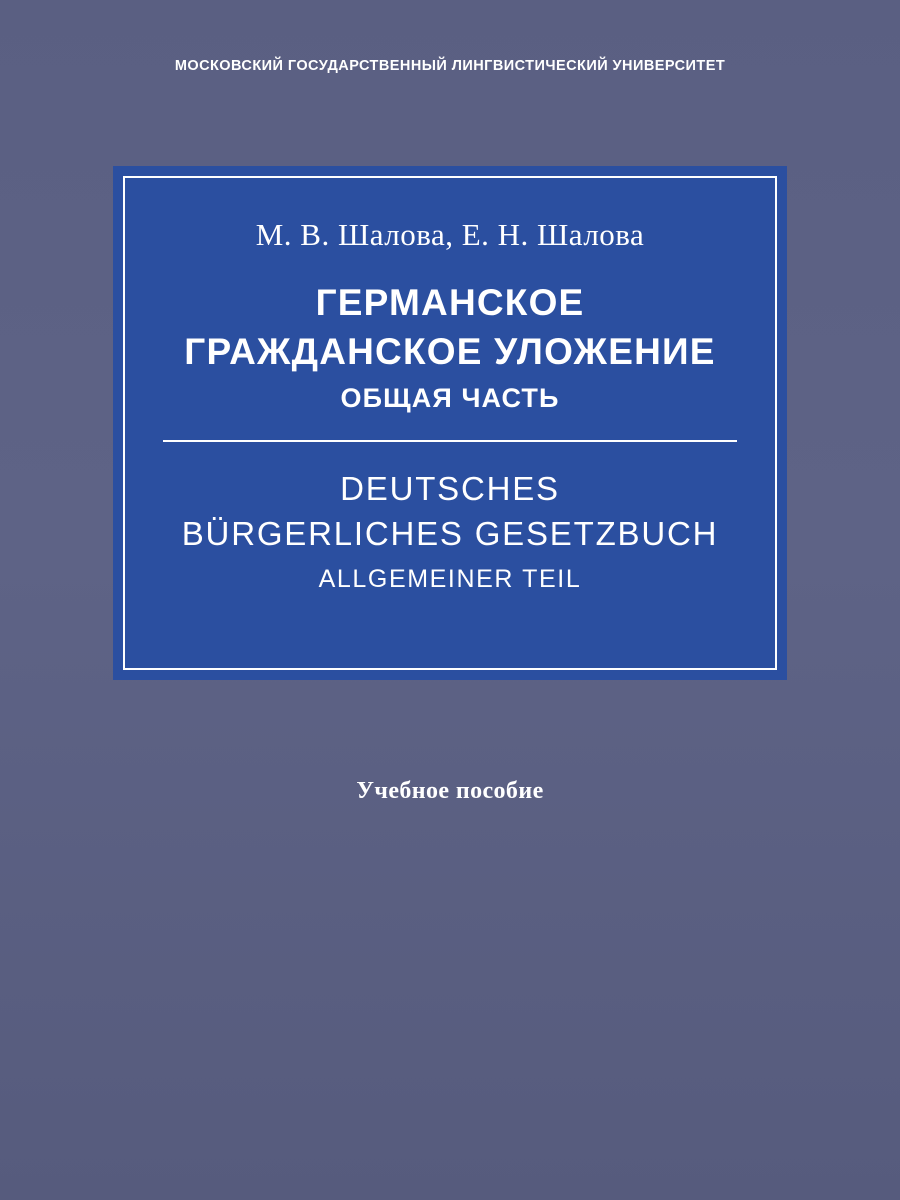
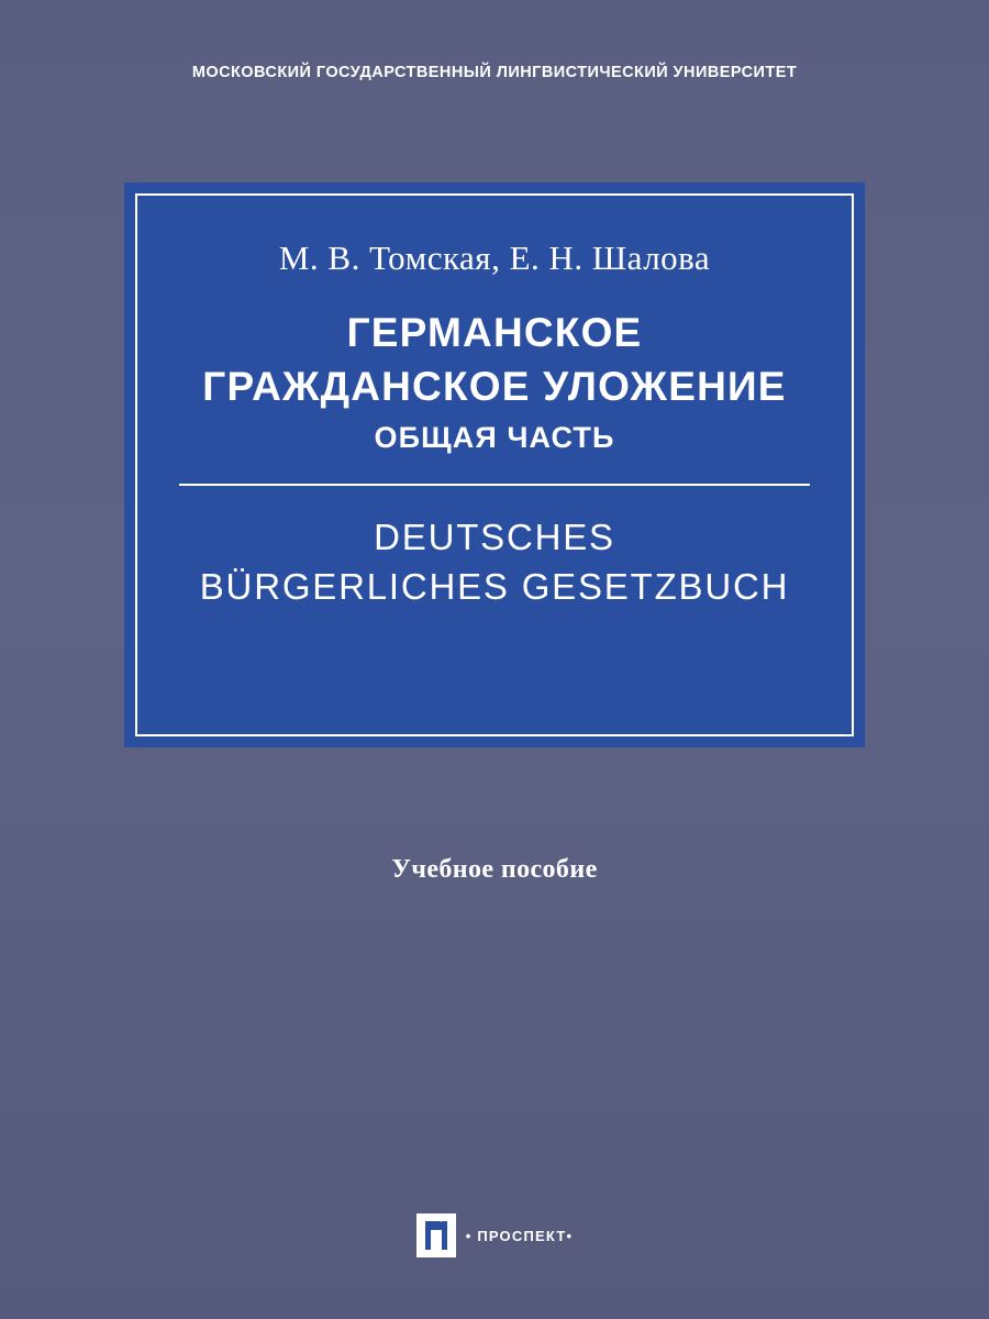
  МОСКОВСКИЙ ГОСУДАРСТВЕННЫЙ ЛИНГВИСТИЧЕСКИЙ УНИВЕРСИТЕТ
- М. В. Шалова, Е. Н. Шалова
+ М. В. Томская, Е. Н. Шалова
  ГЕРМАНСКОЕ
  ГРАЖДАНСКОЕ УЛОЖЕНИЕ
  ОБЩАЯ ЧАСТЬ
  DEUTSCHES
  BÜRGERLICHES GESETZBUCH
- ALLGEMEINER TEIL
  Учебное пособие
+ • ПРОСПЕКТ•
